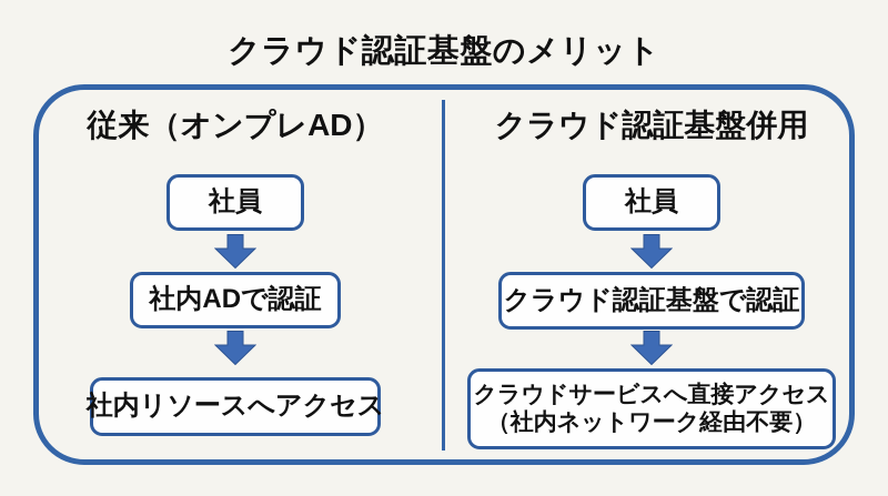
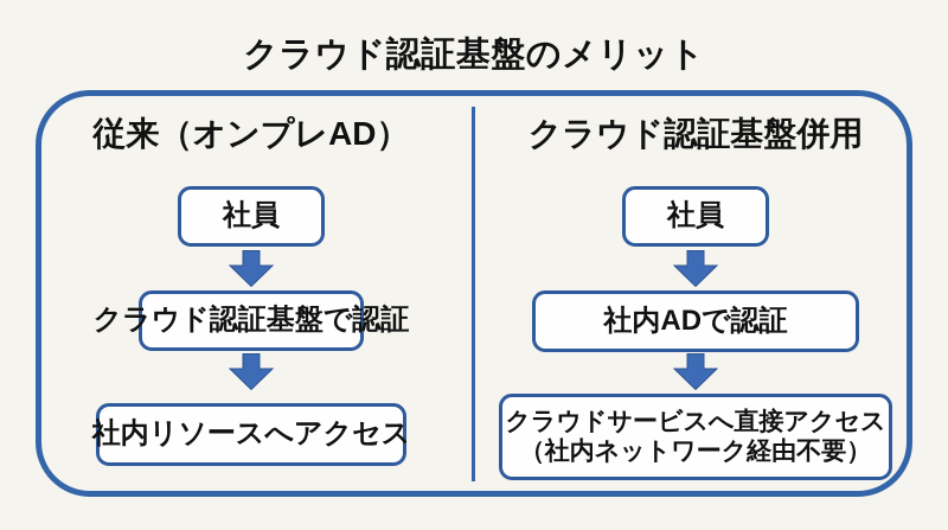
  クラウド認証基盤のメリット
  従来（オンプレAD）
  社員
- 社内ADで認証
+ クラウド認証基盤で認証
  社内リソースへアクセス
  クラウド認証基盤併用
  社員
- クラウド認証基盤で認証
+ 社内ADで認証
  クラウドサービスへ直接アクセス
  （社内ネットワーク経由不要）
